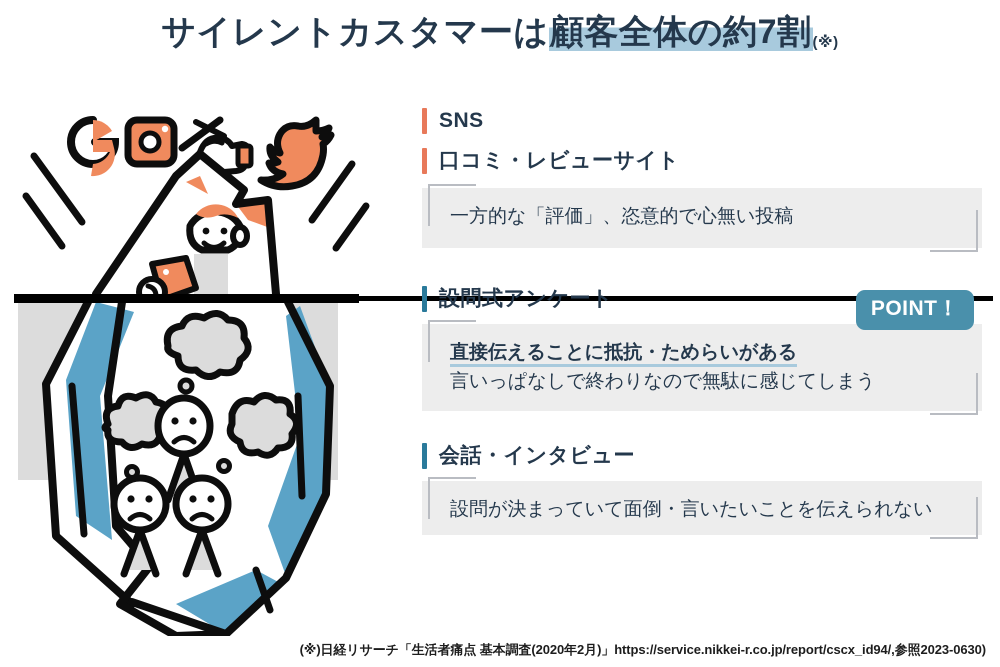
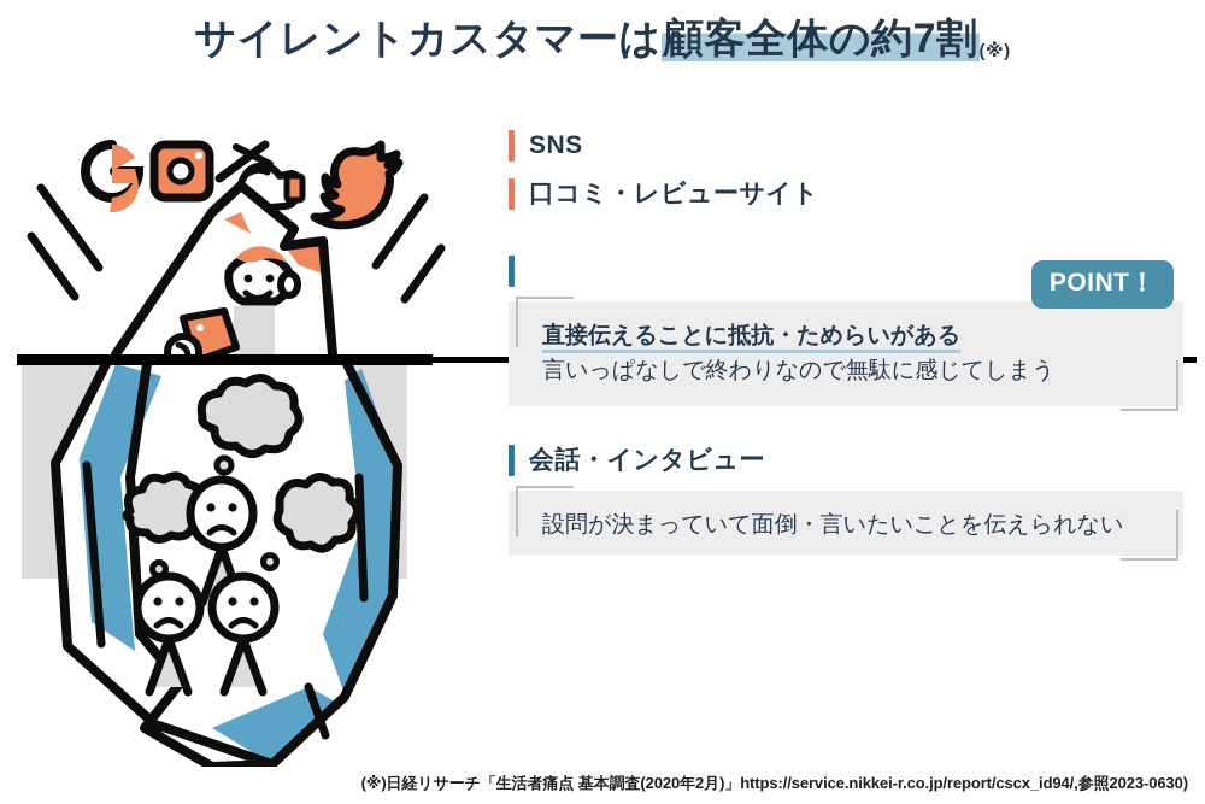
  サイレントカスタマーは顧客全体の約7割(※)
  SNS
  口コミ・レビューサイト
- 一方的な「評価」、恣意的で心無い投稿
- 設問式アンケート
  POINT！
  直接伝えることに抵抗・ためらいがある
  言いっぱなしで終わりなので無駄に感じてしまう
  会話・インタビュー
  設問が決まっていて面倒・言いたいことを伝えられない
  (※)日経リサーチ「生活者痛点 基本調査(2020年2月)」https://service.nikkei-r.co.jp/report/cscx_id94/,参照2023-0630)
